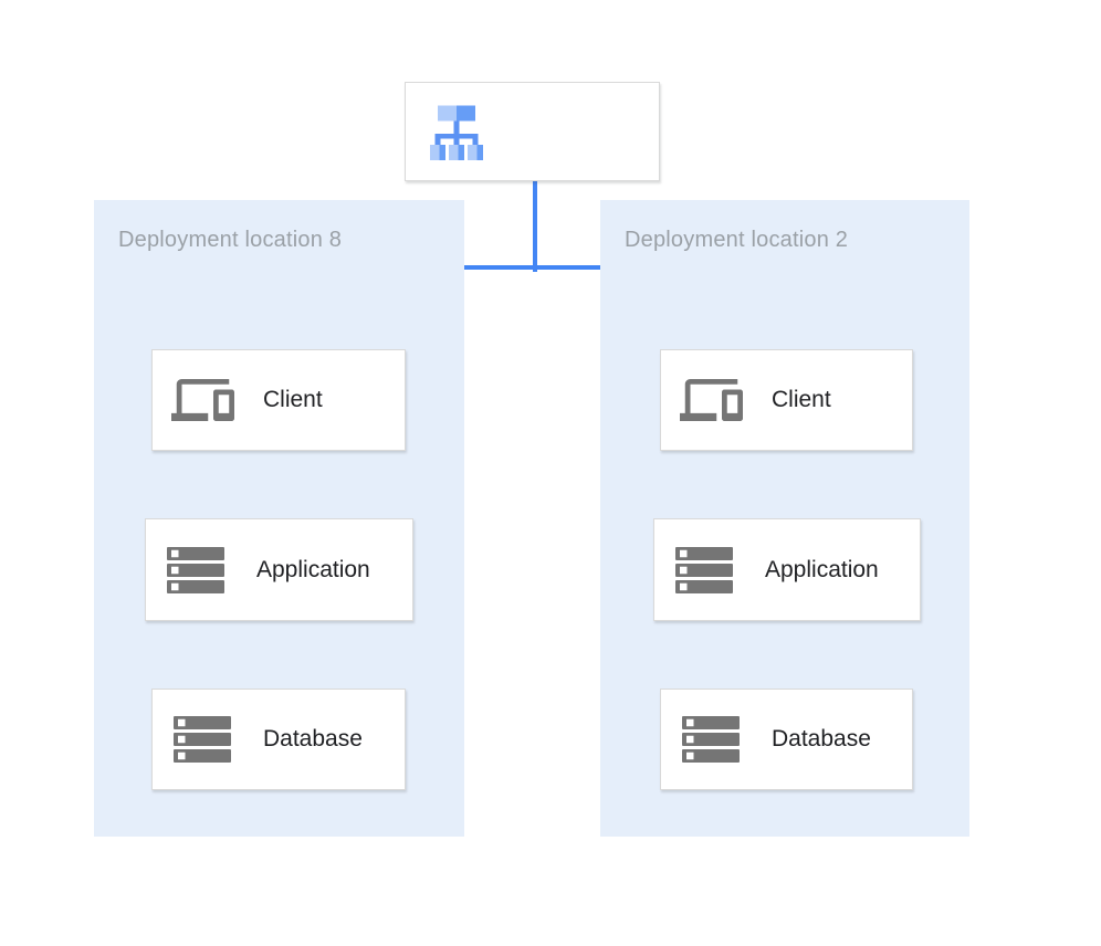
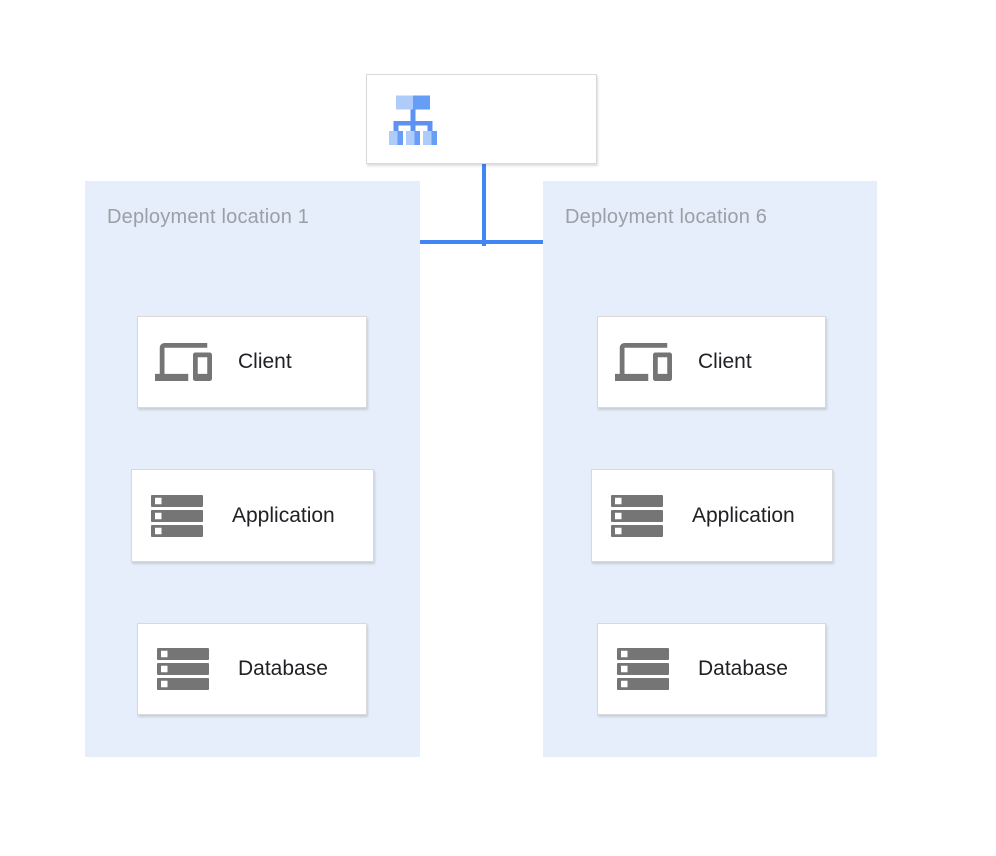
- Deployment location 8
+ Deployment location 1
- Deployment location 2
+ Deployment location 6
  Client
  Application
  Database
  Client
  Application
  Database
